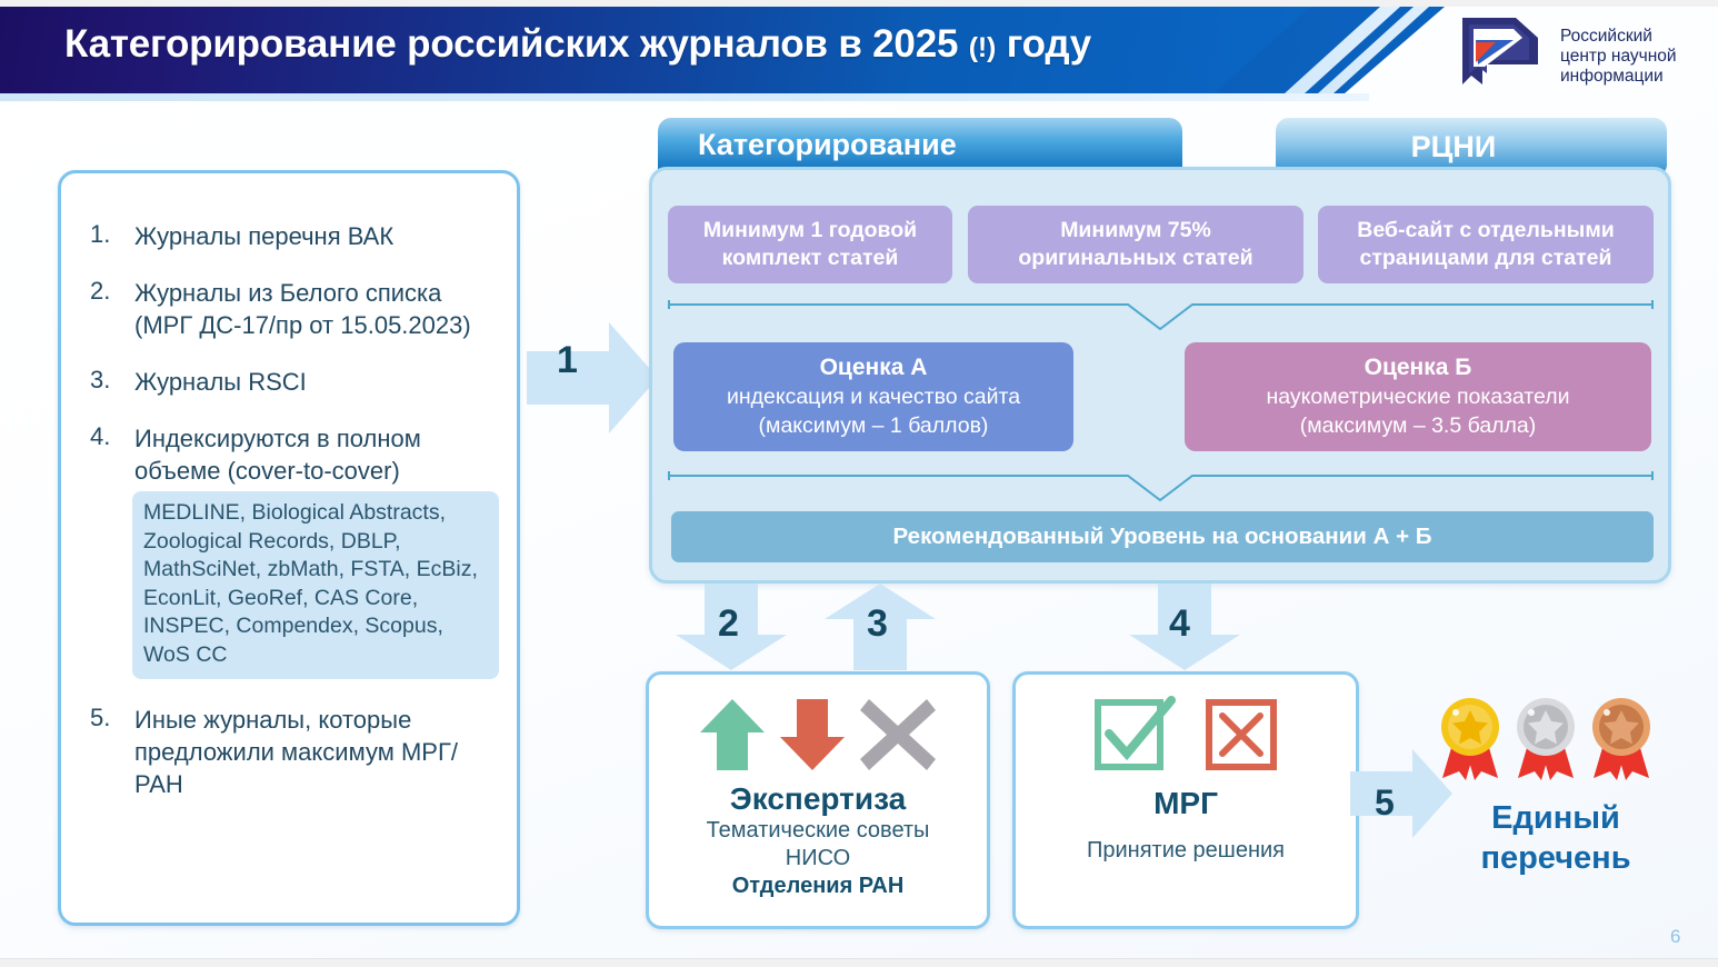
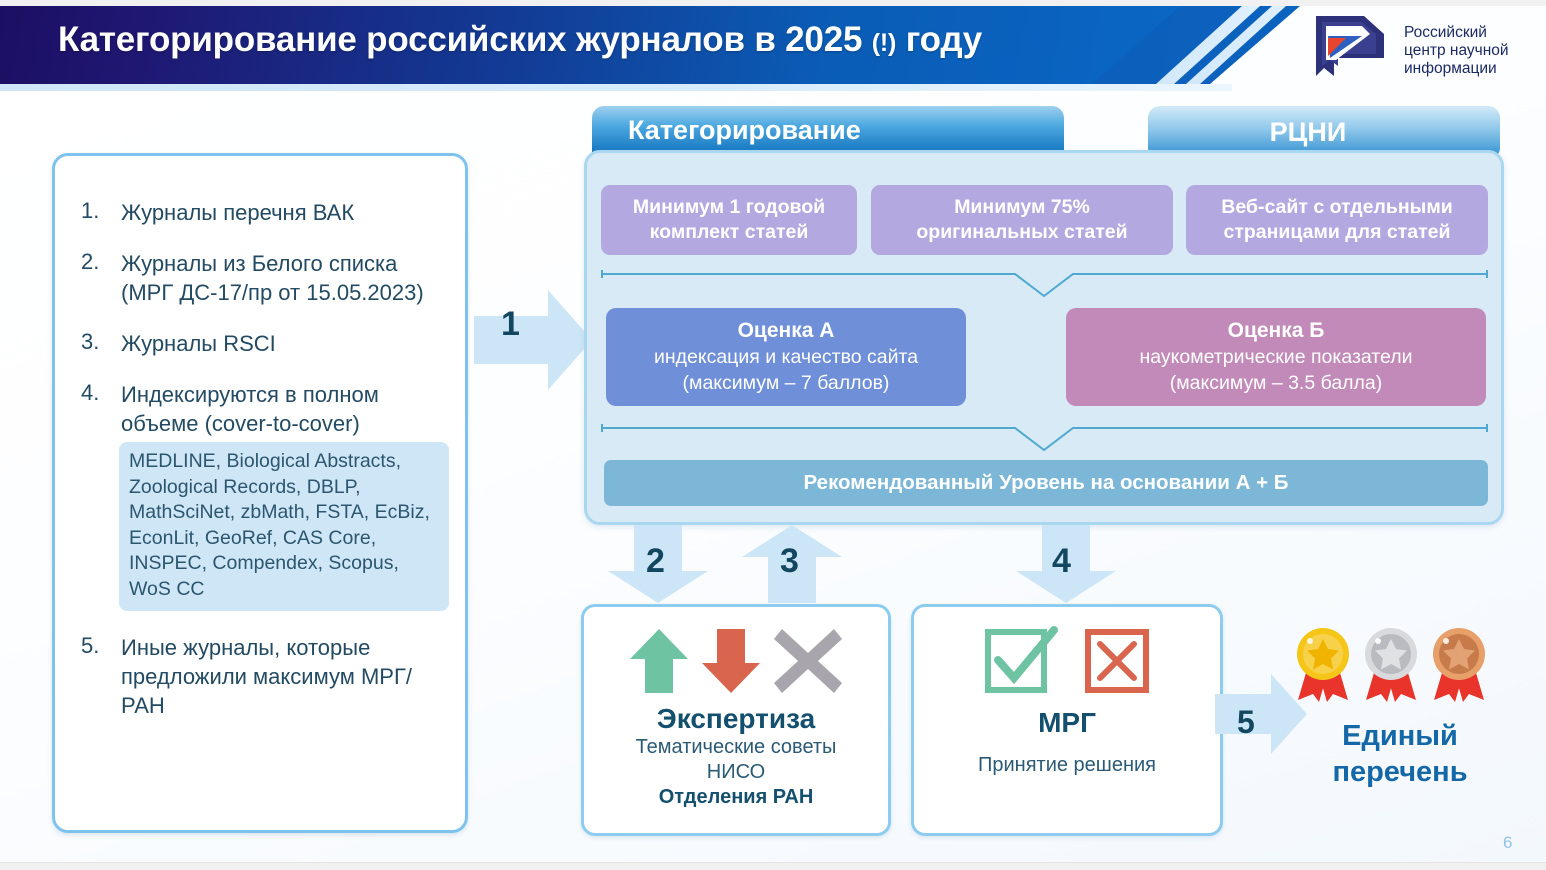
  Категорирование российских журналов в 2025 (!) году
  Российский
  центр научной
  информации
  1.
  Журналы перечня ВАК
  2.
  Журналы из Белого списка (МРГ ДС-17/пр от 15.05.2023)
  3.
  Журналы RSCI
  4.
  Индексируются в полном объеме (cover-to-cover)
  MEDLINE, Biological Abstracts, Zoological Records, DBLP, MathSciNet, zbMath, FSTA, EcBiz, EconLit, GeoRef, CAS Core, INSPEC, Compendex, Scopus, WoS CC
  5.
  Иные журналы, которые предложили максимум МРГ/РАН
  1
  Категорирование
  РЦНИ
  Минимум 1 годовой комплект статей
  Минимум 75% оригинальных статей
  Веб-сайт с отдельными страницами для статей
  Оценка А
  индексация и качество сайта
- (максимум – 1 баллов)
+ (максимум – 7 баллов)
  Оценка Б
  наукометрические показатели
  (максимум – 3.5 балла)
  Рекомендованный Уровень на основании А + Б
  2
  3
  4
  Экспертиза
  Тематические советы
  НИСО
  Отделения РАН
  МРГ
  Принятие решения
  5
  Единый
  перечень
  6
